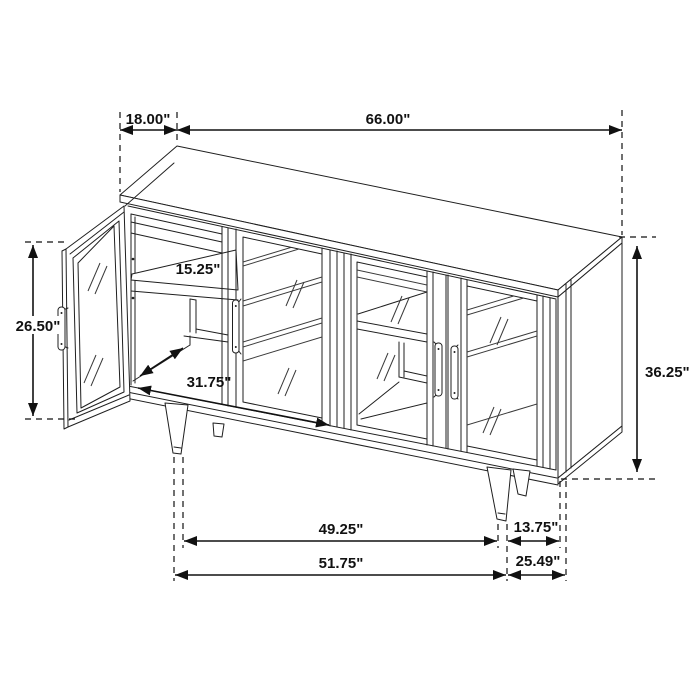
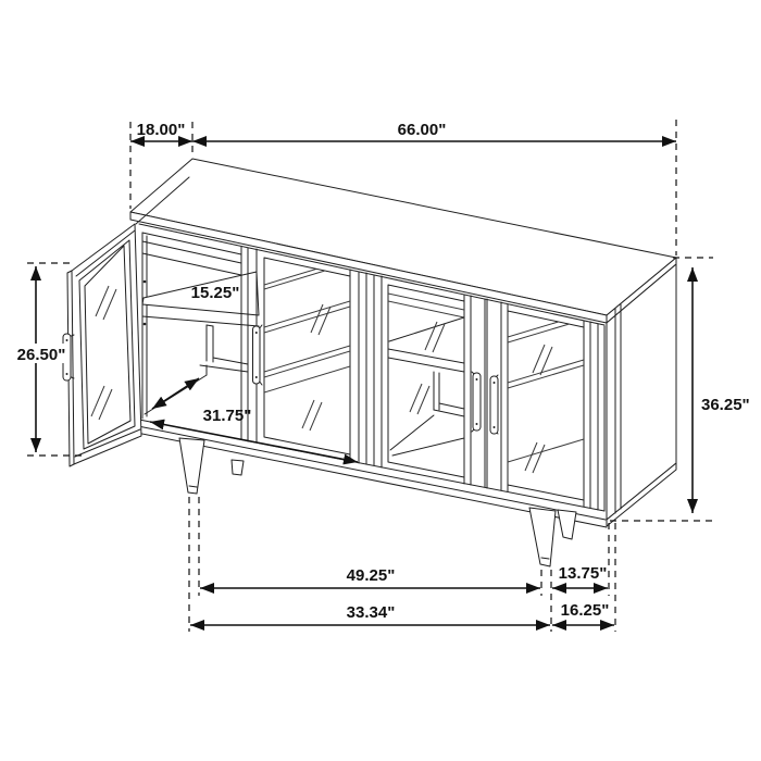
  18.00"
  66.00"
  26.50"
  15.25"
  31.75"
  36.25"
  49.25"
  13.75"
- 51.75"
+ 33.34"
- 25.49"
+ 16.25"
